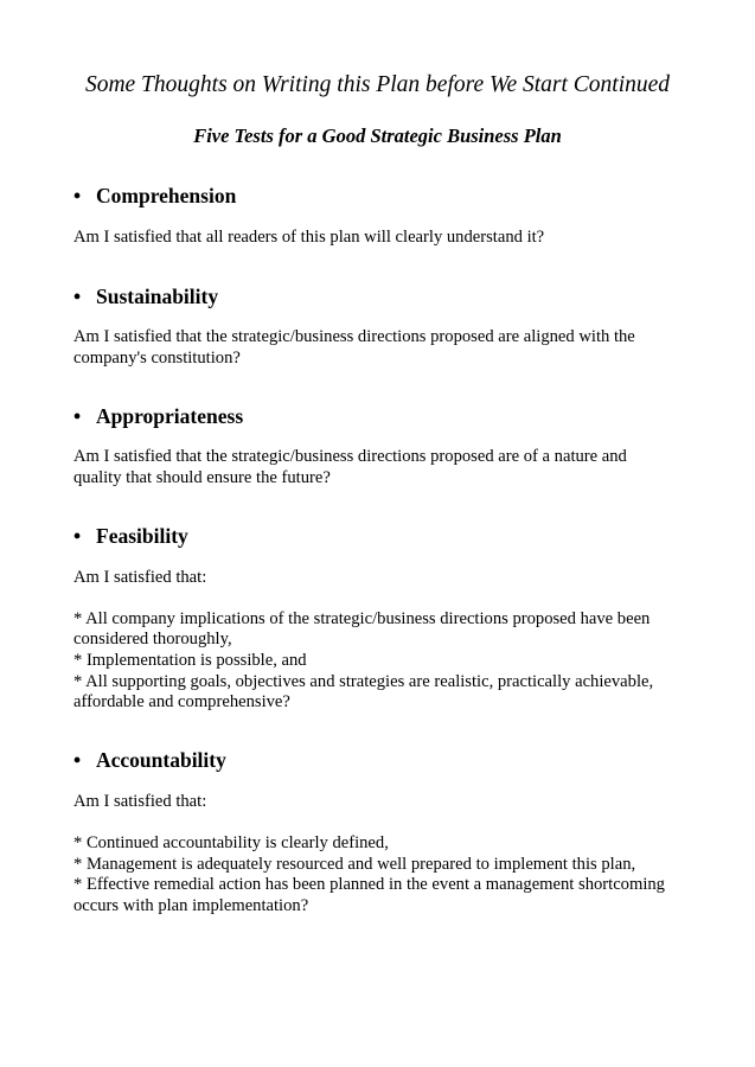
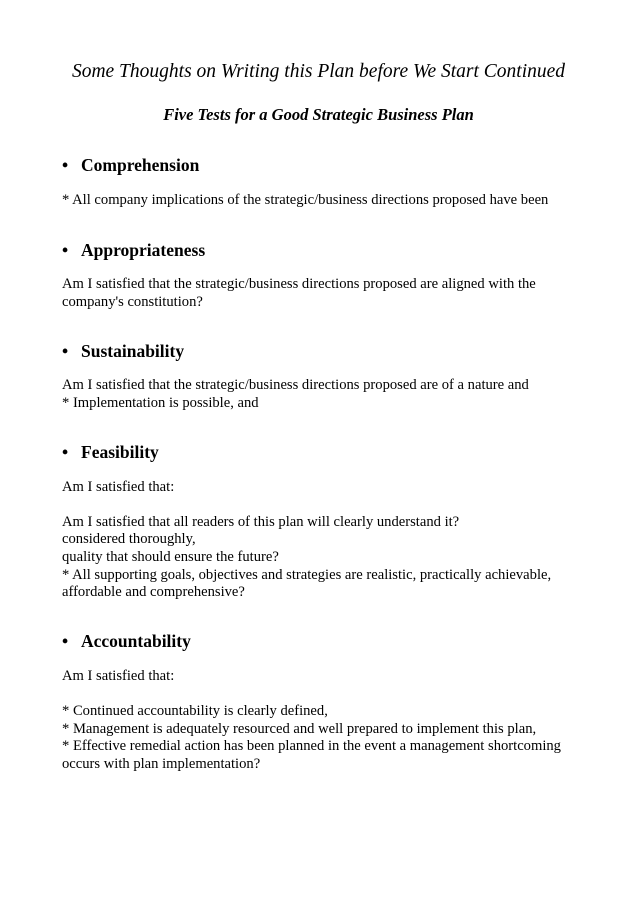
  Some Thoughts on Writing this Plan before We Start Continued
  Five Tests for a Good Strategic Business Plan
  • Comprehension
- Am I satisfied that all readers of this plan will clearly understand it?
+ * All company implications of the strategic/business directions proposed have been
- • Sustainability
+ • Appropriateness
  Am I satisfied that the strategic/business directions proposed are aligned with the
  company's constitution?
- • Appropriateness
+ • Sustainability
  Am I satisfied that the strategic/business directions proposed are of a nature and
- quality that should ensure the future?
+ * Implementation is possible, and
  • Feasibility
  Am I satisfied that:
- * All company implications of the strategic/business directions proposed have been
+ Am I satisfied that all readers of this plan will clearly understand it?
  considered thoroughly,
- * Implementation is possible, and
+ quality that should ensure the future?
  * All supporting goals, objectives and strategies are realistic, practically achievable,
  affordable and comprehensive?
  • Accountability
  Am I satisfied that:
  * Continued accountability is clearly defined,
  * Management is adequately resourced and well prepared to implement this plan,
  * Effective remedial action has been planned in the event a management shortcoming
  occurs with plan implementation?
